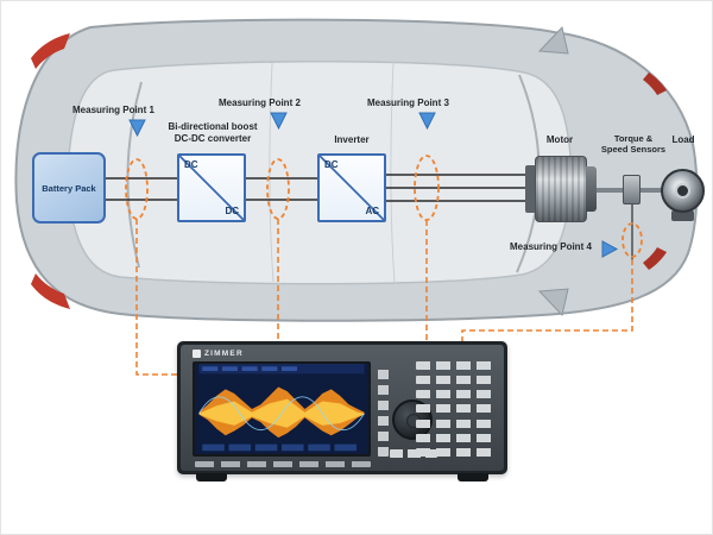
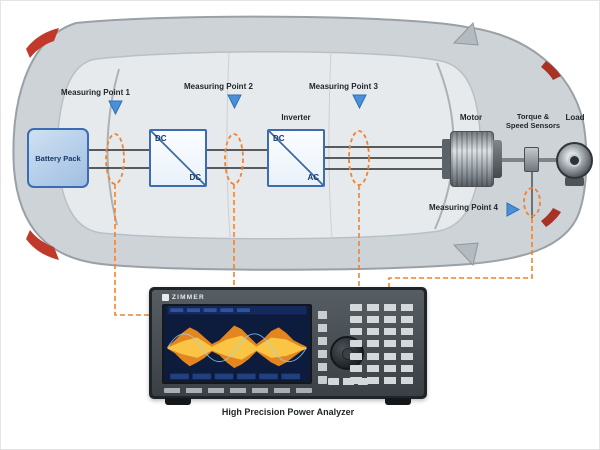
  Measuring Point 1
  Measuring Point 2
  Measuring Point 3
  Measuring Point 4
  Battery Pack
- Bi-directional boost
- DC-DC converter
  DC
  DC
  Inverter
  DC
  AC
  Motor
  Torque &
  Speed Sensors
  Load
+ High Precision Power Analyzer
